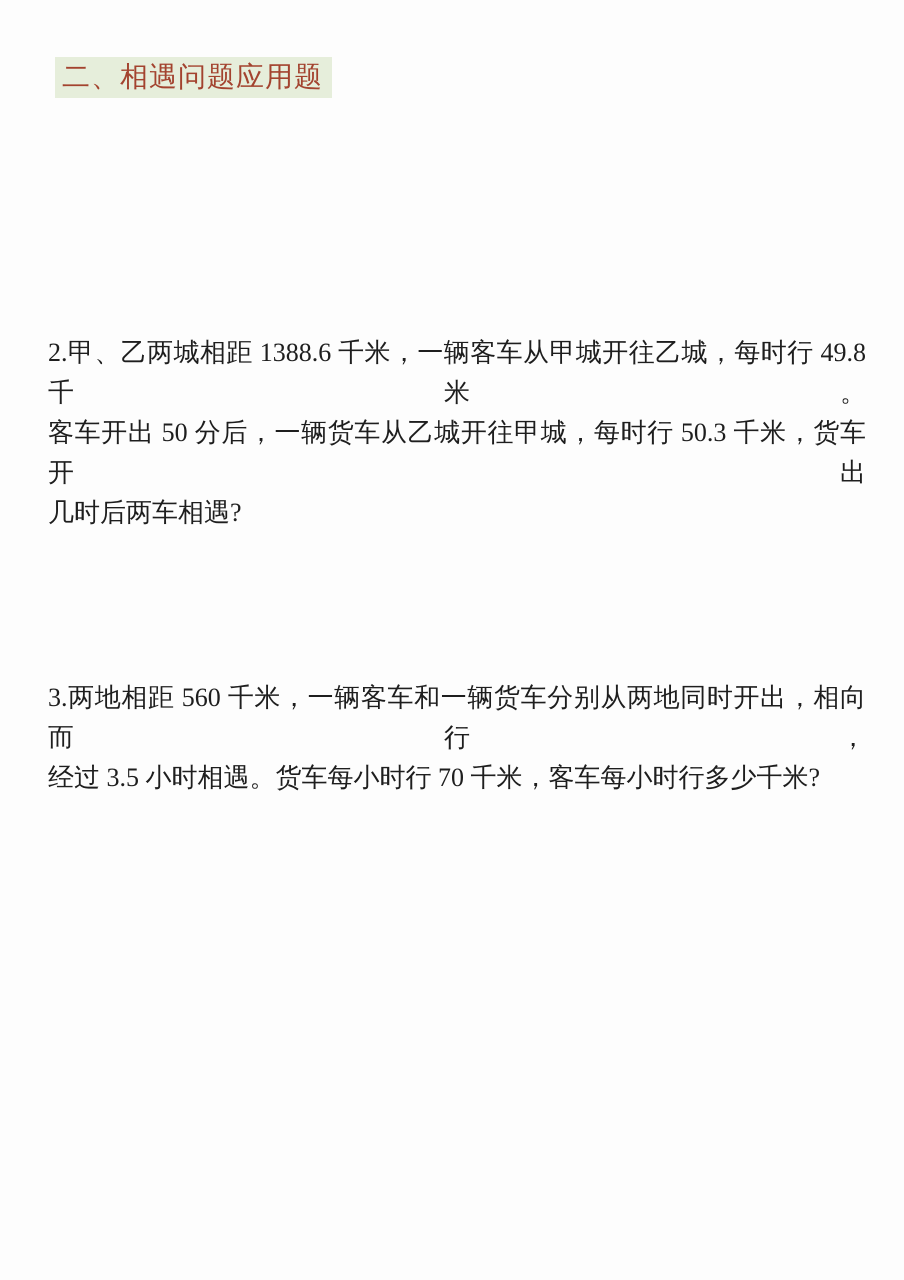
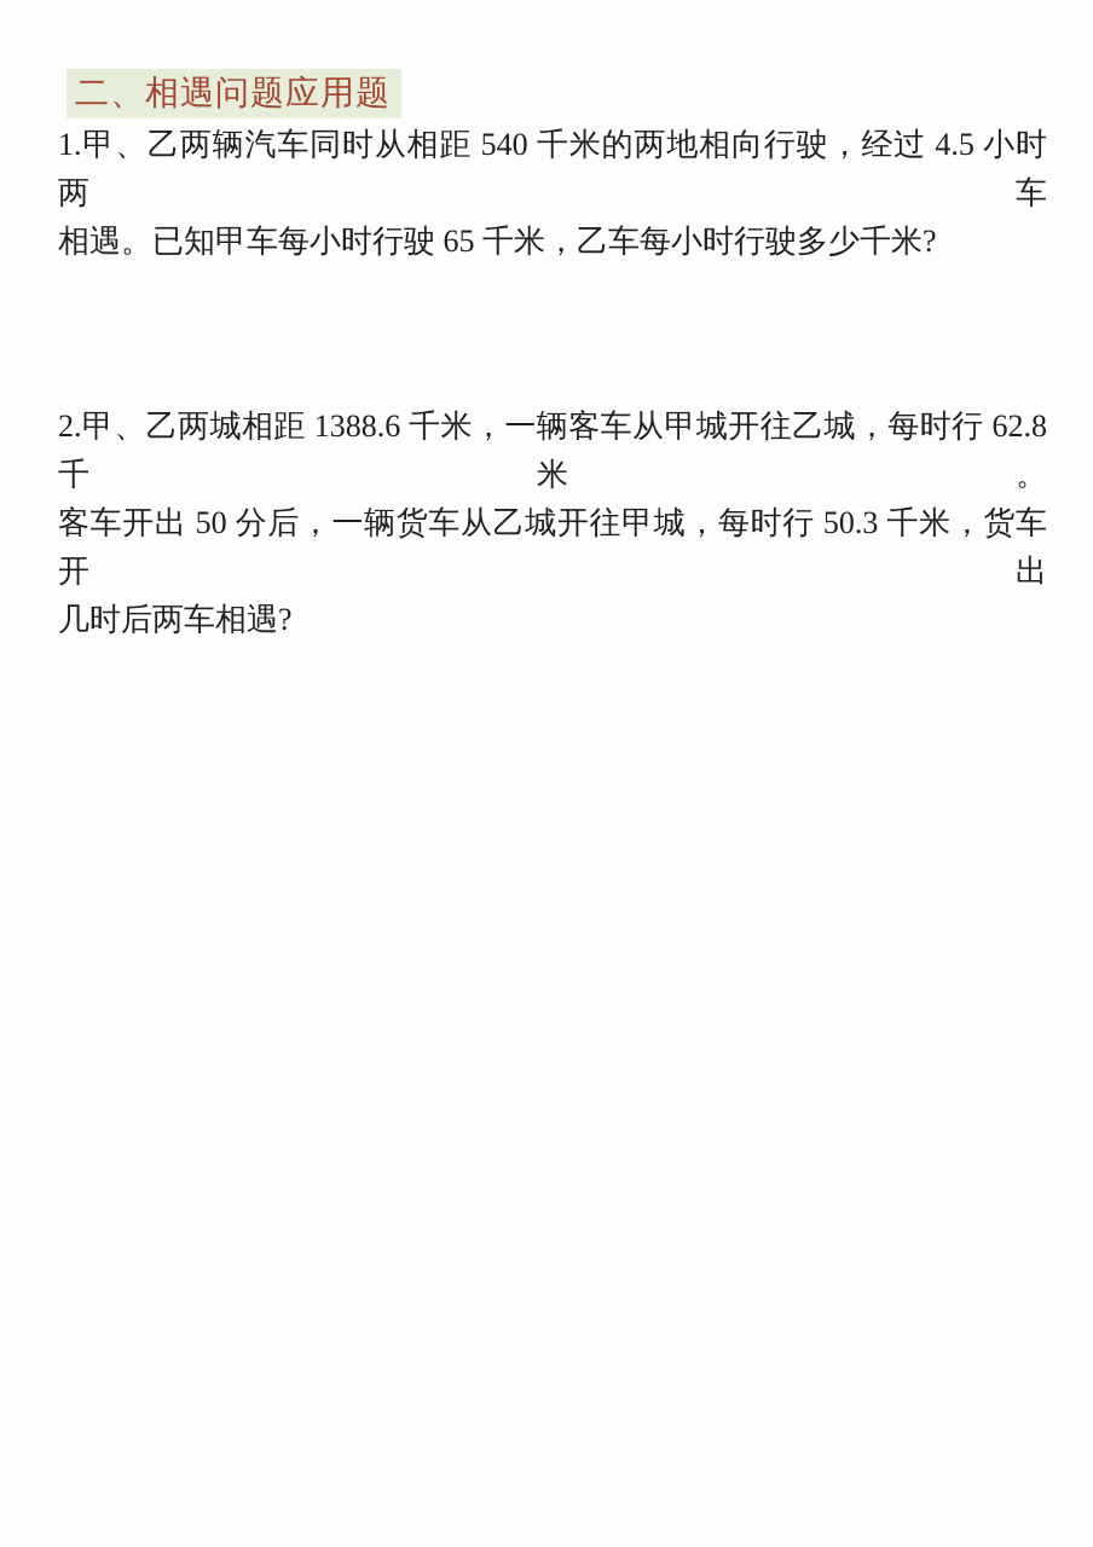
  二、相遇问题应用题
+ 1.甲、乙两辆汽车同时从相距 540 千米的两地相向行驶，经过 4.5 小时两车
+ 相遇。已知甲车每小时行驶 65 千米，乙车每小时行驶多少千米?
- 2.甲、乙两城相距 1388.6 千米，一辆客车从甲城开往乙城，每时行 49.8 千米。
+ 2.甲、乙两城相距 1388.6 千米，一辆客车从甲城开往乙城，每时行 62.8 千米。
  客车开出 50 分后，一辆货车从乙城开往甲城，每时行 50.3 千米，货车开出
  几时后两车相遇?
- 3.两地相距 560 千米，一辆客车和一辆货车分别从两地同时开出，相向而行，
- 经过 3.5 小时相遇。货车每小时行 70 千米，客车每小时行多少千米?
